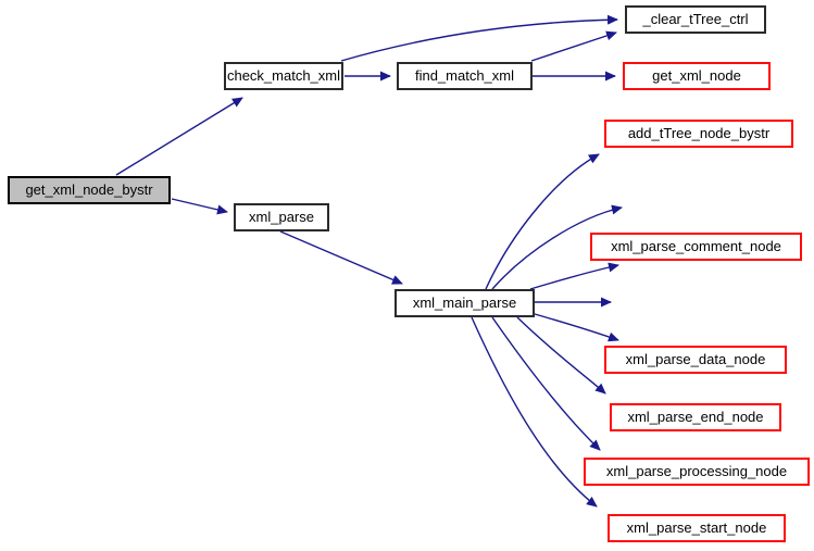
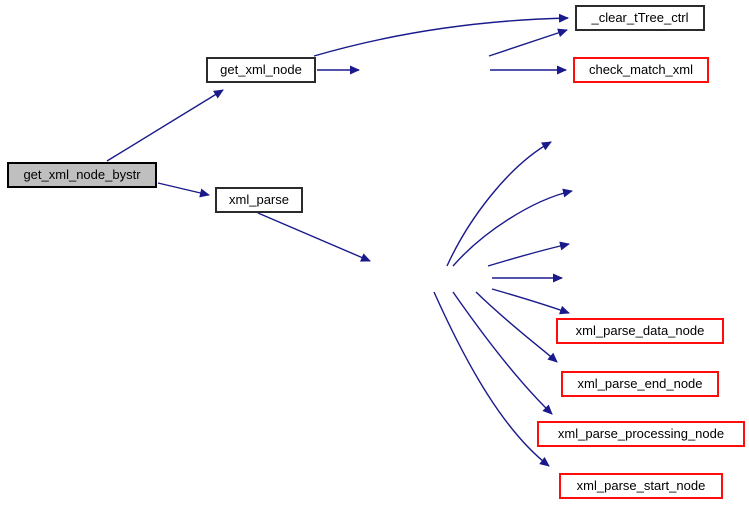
  get_xml_node_bystr
- check_match_xml
+ get_xml_node
- find_match_xml
  _clear_tTree_ctrl
- get_xml_node
+ check_match_xml
  xml_parse
- xml_main_parse
- add_tTree_node_bystr
- xml_parse_comment_node
  xml_parse_data_node
  xml_parse_end_node
  xml_parse_processing_node
  xml_parse_start_node
